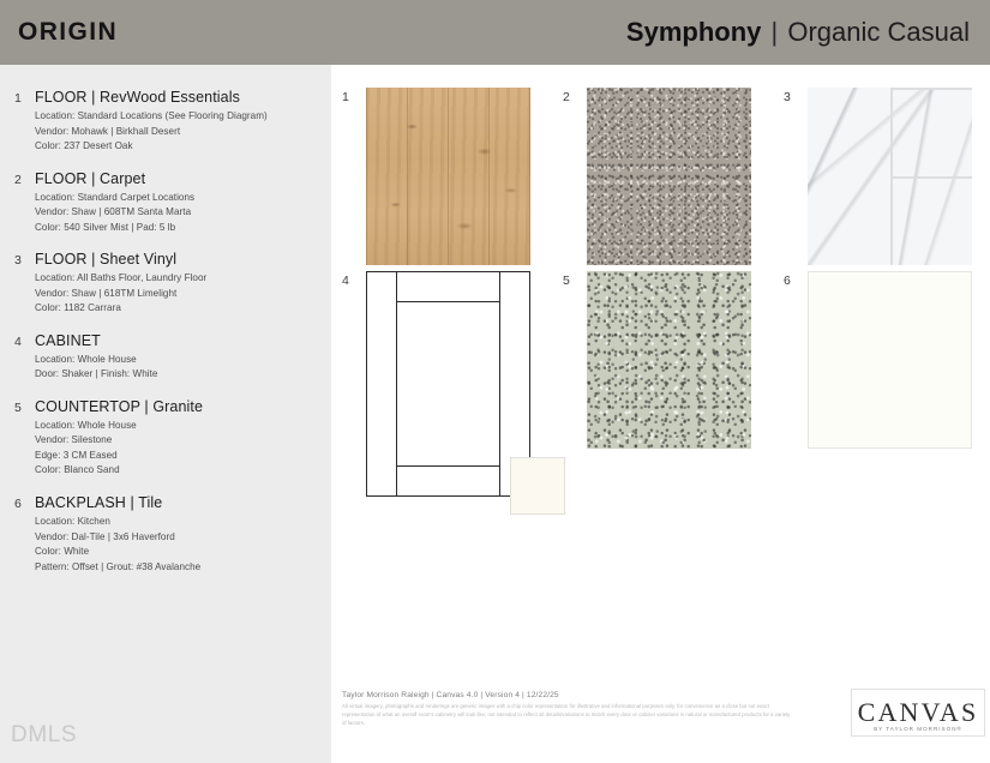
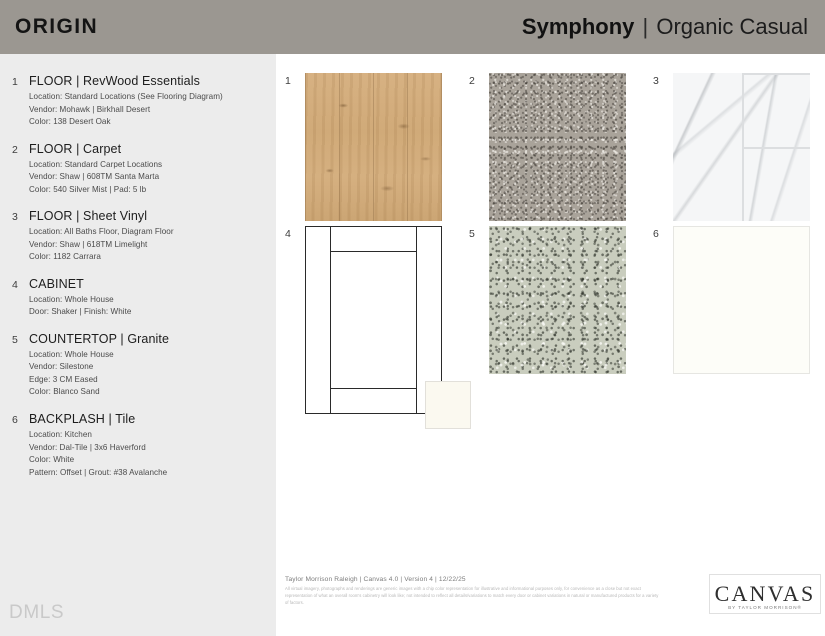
  ORIGIN
  Symphony | Organic Casual
  1
  FLOOR | RevWood Essentials
  Location: Standard Locations (See Flooring Diagram)
  Vendor: Mohawk | Birkhall Desert
- Color: 237 Desert Oak
+ Color: 138 Desert Oak
  2
  FLOOR | Carpet
  Location: Standard Carpet Locations
  Vendor: Shaw | 608TM Santa Marta
  Color: 540 Silver Mist | Pad: 5 lb
  3
  FLOOR | Sheet Vinyl
- Location: All Baths Floor, Laundry Floor
+ Location: All Baths Floor, Diagram Floor
  Vendor: Shaw | 618TM Limelight
  Color: 1182 Carrara
  4
  CABINET
  Location: Whole House
  Door: Shaker | Finish: White
  5
  COUNTERTOP | Granite
  Location: Whole House
  Vendor: Silestone
  Edge: 3 CM Eased
  Color: Blanco Sand
  6
  BACKPLASH | Tile
  Location: Kitchen
  Vendor: Dal-Tile | 3x6 Haverford
  Color: White
  Pattern: Offset | Grout: #38 Avalanche
  DMLS
  1
  2
  3
  4
  5
  6
  CANVAS
